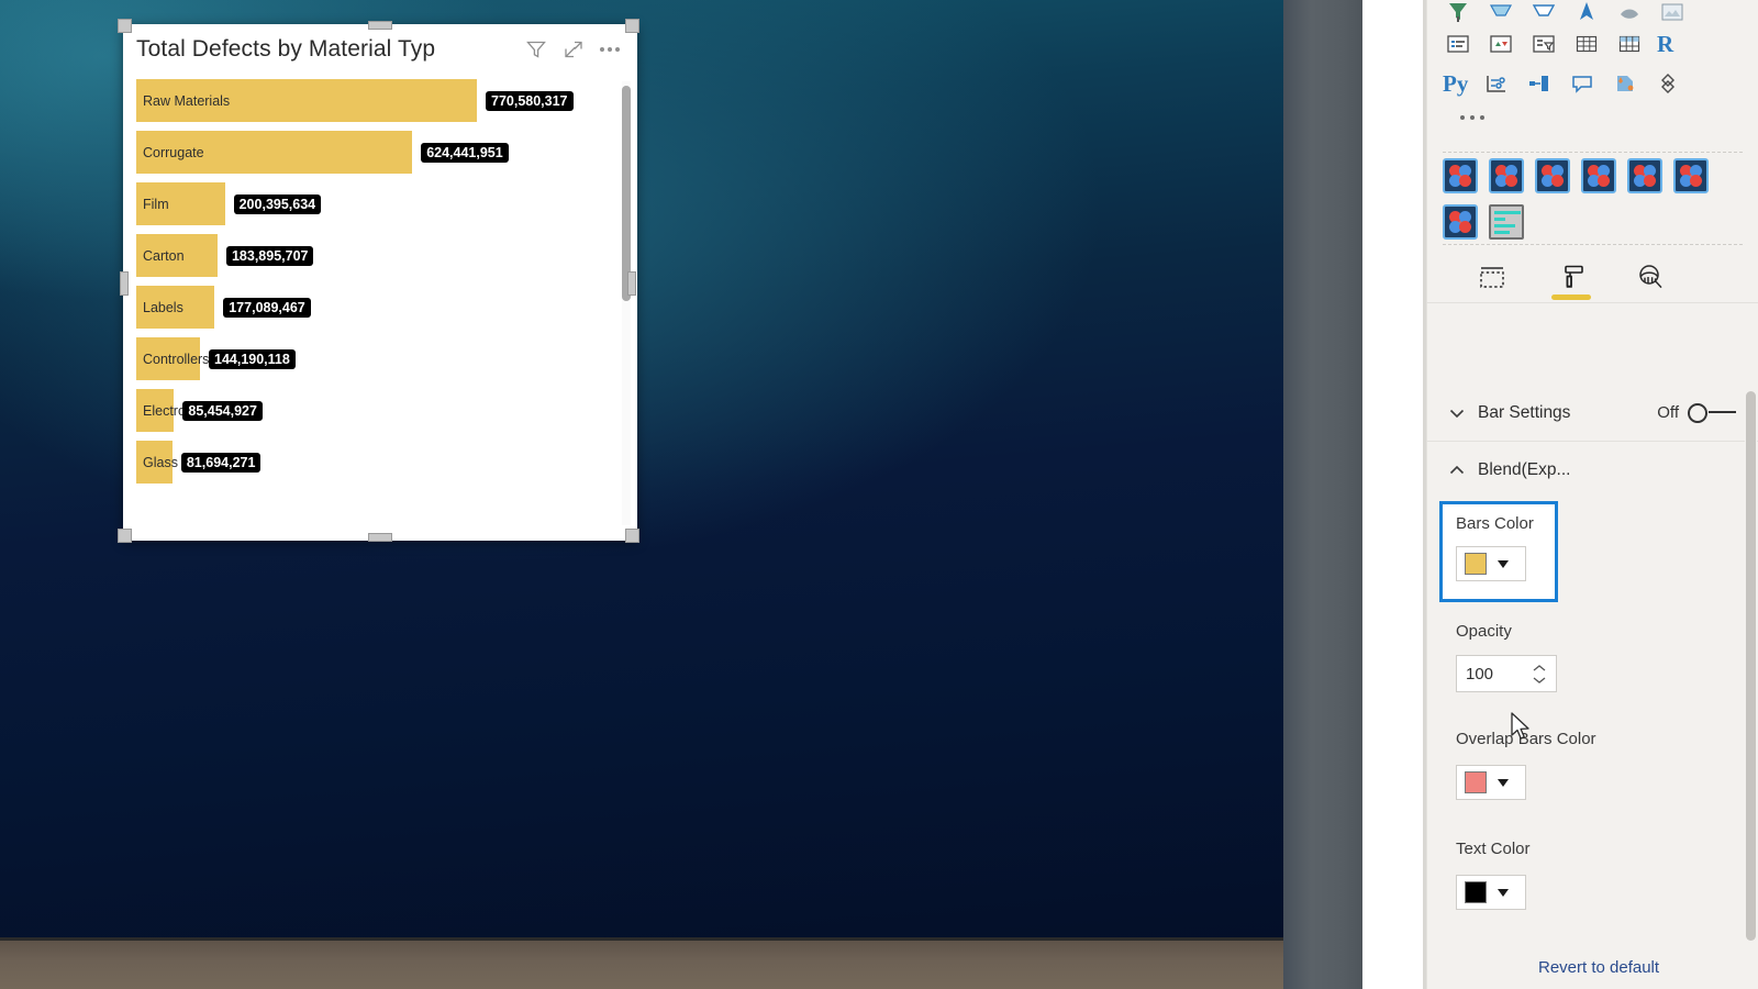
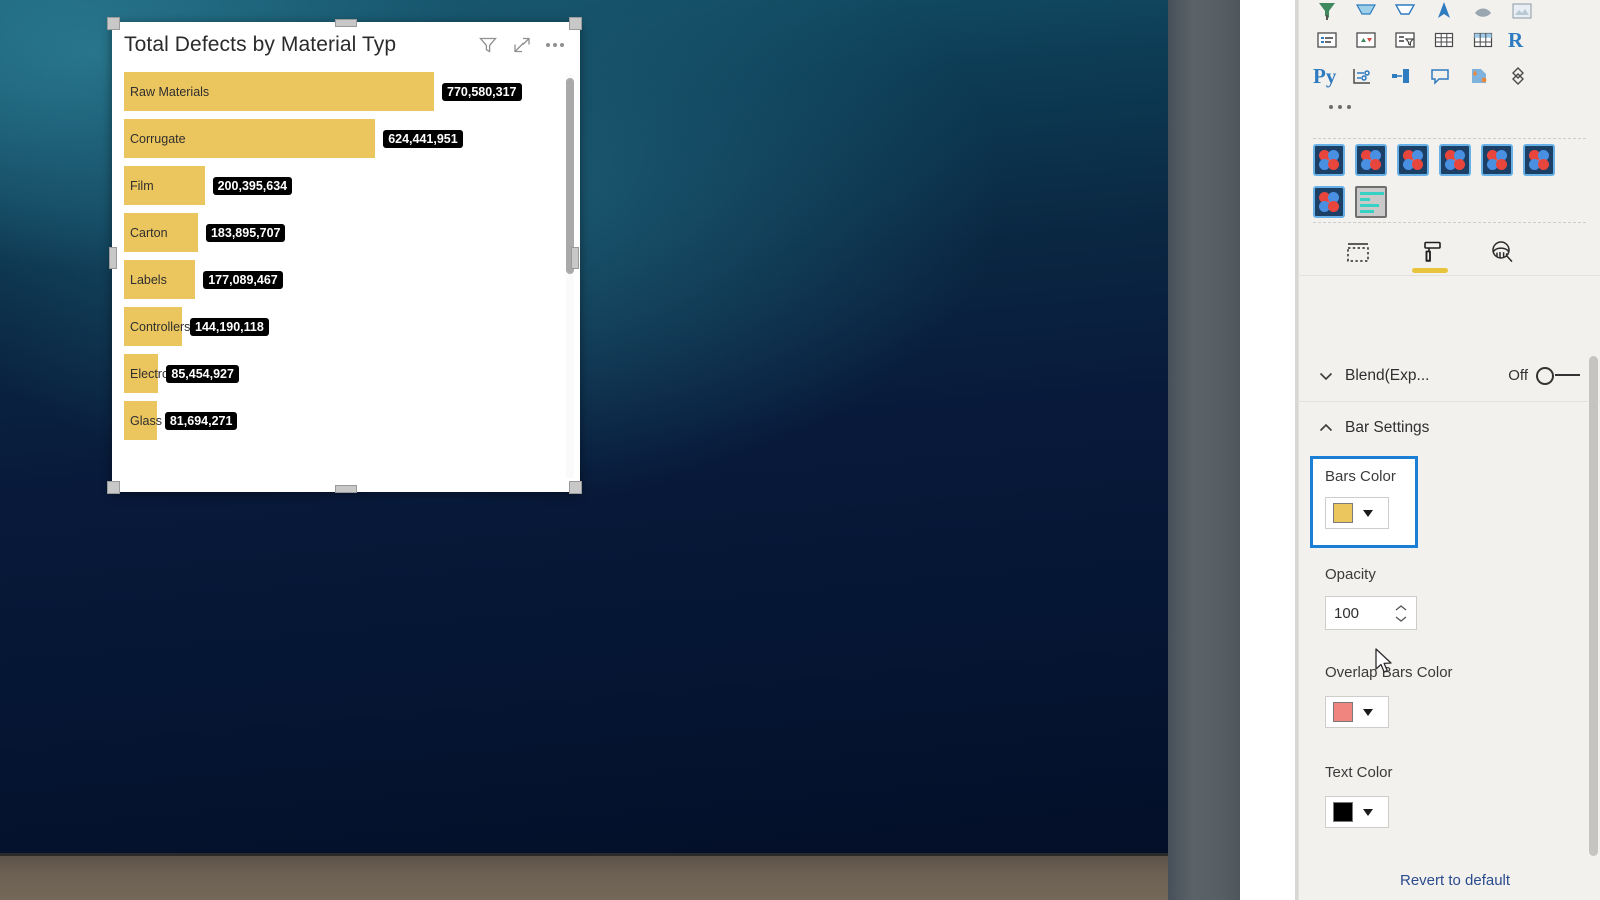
  Total Defects by Material Typ
  Raw Materials
  770,580,317
  Corrugate
  624,441,951
  Film
  200,395,634
  Carton
  183,895,707
  Labels
  177,089,467
  Controllers
  144,190,118
  85,454,927
  Glass
  81,694,271
  R
  Py
- Bar Settings
+ Blend(Exp...
  Off
- Blend(Exp...
+ Bar Settings
  Opacity
  100
  Overlap Bars Color
  Text Color
  Bars Color
  Revert to default
